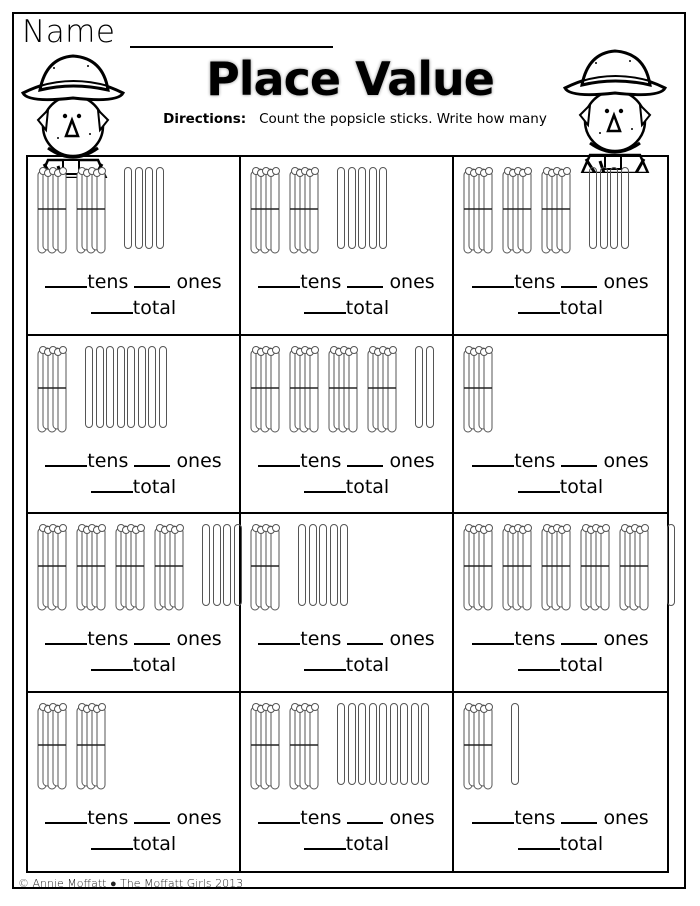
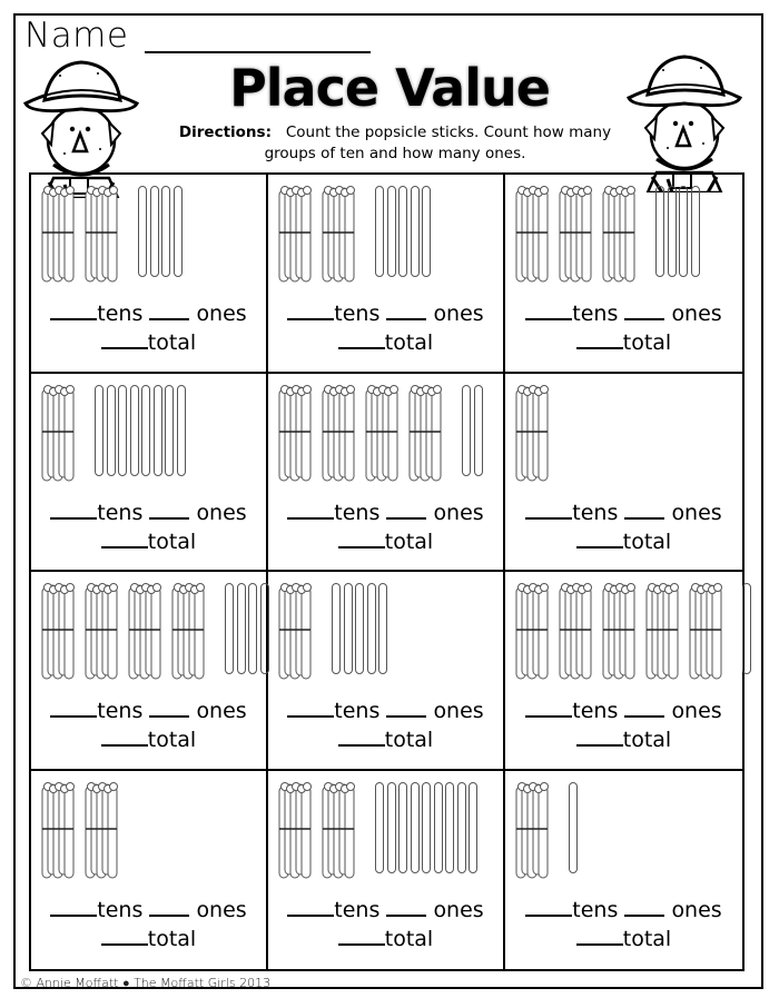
  Name
  Place Value
- Directions: Count the popsicle sticks. Write how many
+ Directions: Count the popsicle sticks. Count how many
+ groups of ten and how many ones.
  tens ones
  total
  tens ones
  total
  tens ones
  total
  tens ones
  total
  tens ones
  total
  tens ones
  total
  tens ones
  total
  tens ones
  total
  tens ones
  total
  tens ones
  total
  tens ones
  total
  tens ones
  total
  © Annie Moffatt ● The Moffatt Girls 2013
